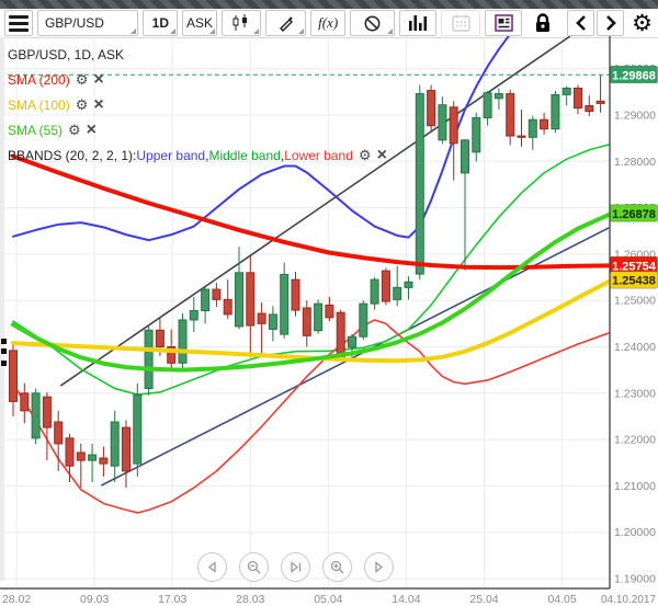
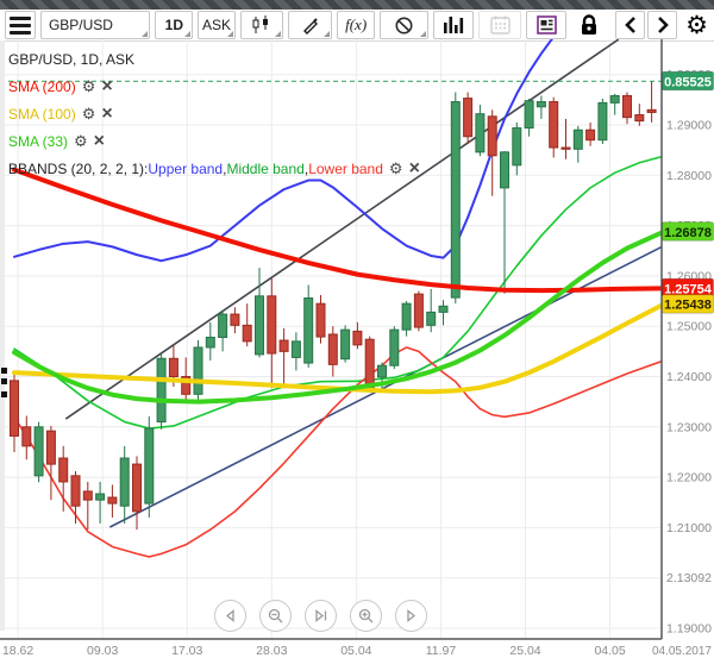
  GBP/USD
  1D
  ASK
  f(x)
  ⚙
  1.29000
  1.28000
  1.26000
  1.25000
  1.24000
  1.23000
  1.22000
  1.21000
- 1.20000
+ 2.13092
  1.19000
- 28.02
+ 18.62
  09.03
  17.03
  28.03
  05.04
- 14.04
+ 11.97
  25.04
  04.05
- 04.10.2017
+ 04.05.2017
- 1.29868
+ 0.85525
  1.26878
  1.25754
  1.25438
  GBP/USD, 1D, ASK
  SMA (200)
  ⚙
  ×
  SMA (100)
  ⚙
  ×
- SMA (55)
+ SMA (33)
  ⚙
  ×
  BBANDS (20, 2, 2, 1):
  Upper band
  ,
  Middle band
  ,
  Lower band
  ⚙
  ×
